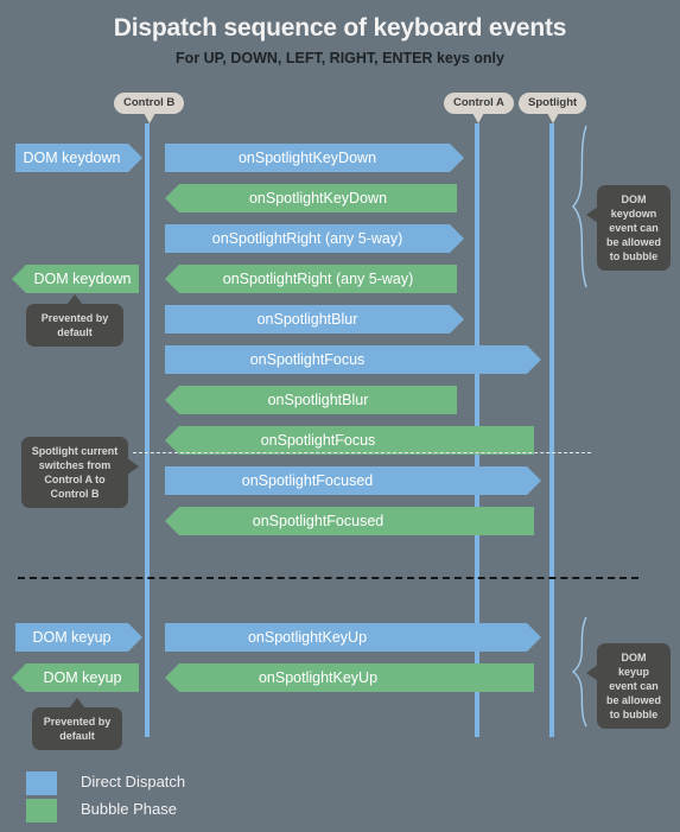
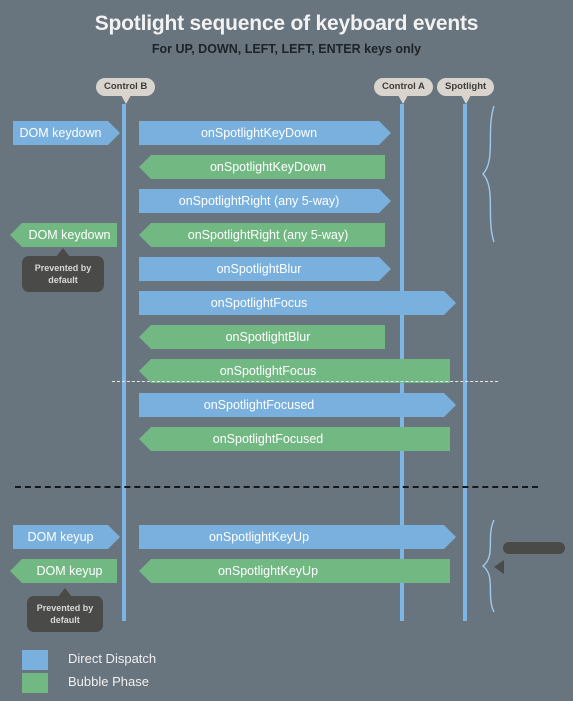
- Dispatch sequence of keyboard events
+ Spotlight sequence of keyboard events
- For UP, DOWN, LEFT, RIGHT, ENTER keys only
+ For UP, DOWN, LEFT, LEFT, ENTER keys only
  Control B
  Control A
  Spotlight
  DOM keydown
  DOM keydown
  DOM keyup
  DOM keyup
  onSpotlightKeyDown
  onSpotlightKeyDown
  onSpotlightRight (any 5-way)
  onSpotlightRight (any 5-way)
  onSpotlightBlur
  onSpotlightFocus
  onSpotlightBlur
  onSpotlightFocus
  onSpotlightFocused
  onSpotlightFocused
  onSpotlightKeyUp
  onSpotlightKeyUp
  Prevented by default
- Spotlight current switches from Control A to Control B
  Prevented by default
- DOM keydown event can be allowed to bubble
- DOM keyup event can be allowed to bubble
  Direct Dispatch
  Bubble Phase
